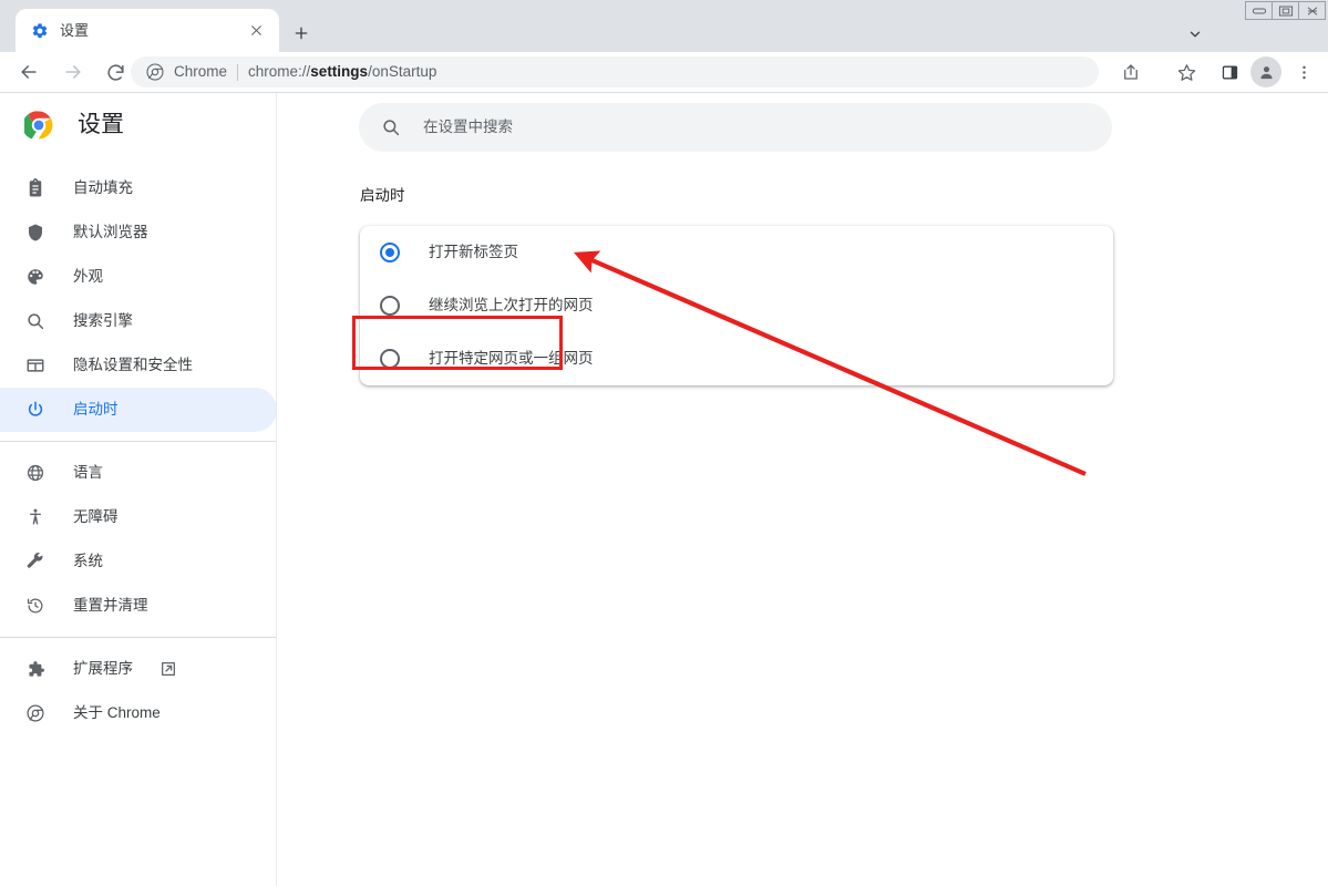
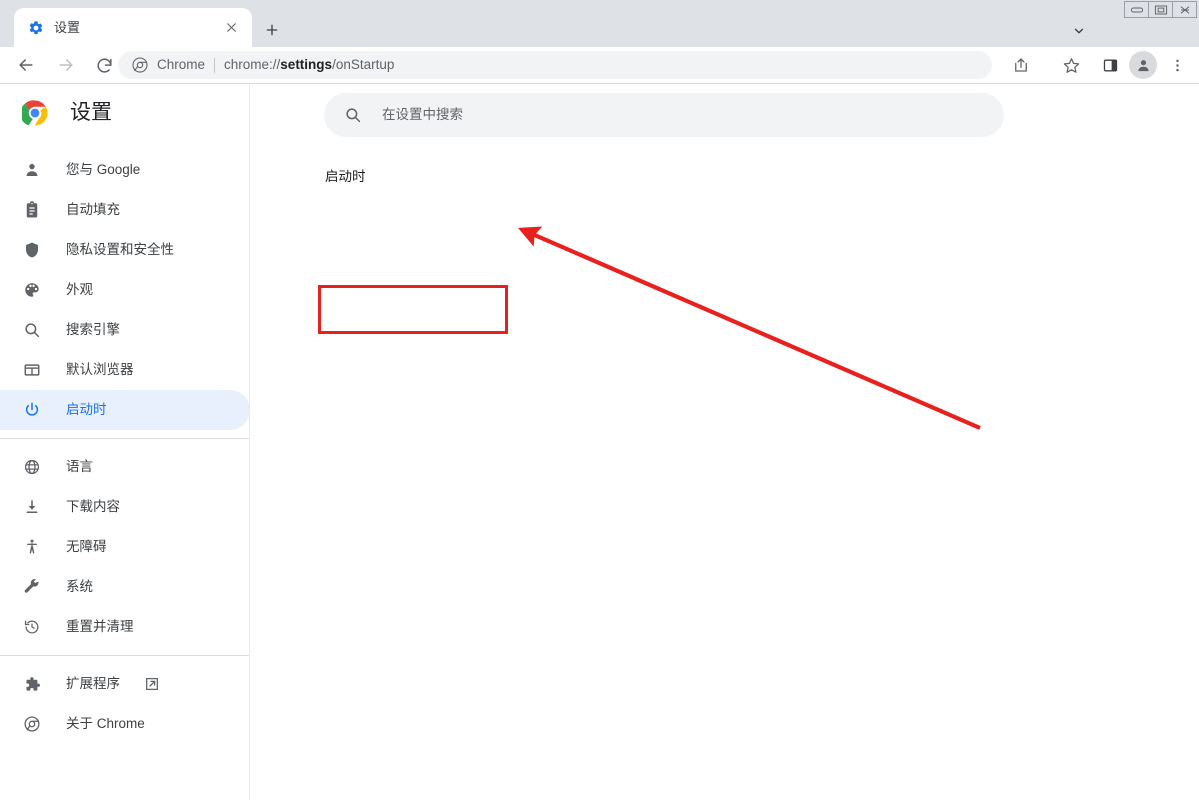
  设置
  Chrome
  chrome://settings/onStartup
  设置
+ 您与 Google
  自动填充
- 默认浏览器
+ 隐私设置和安全性
  外观
  搜索引擎
- 隐私设置和安全性
+ 默认浏览器
  启动时
  语言
+ 下载内容
  无障碍
  系统
  重置并清理
  扩展程序
  关于 Chrome
  在设置中搜索
  启动时
- 打开新标签页
- 继续浏览上次打开的网页
- 打开特定网页或一组网页
